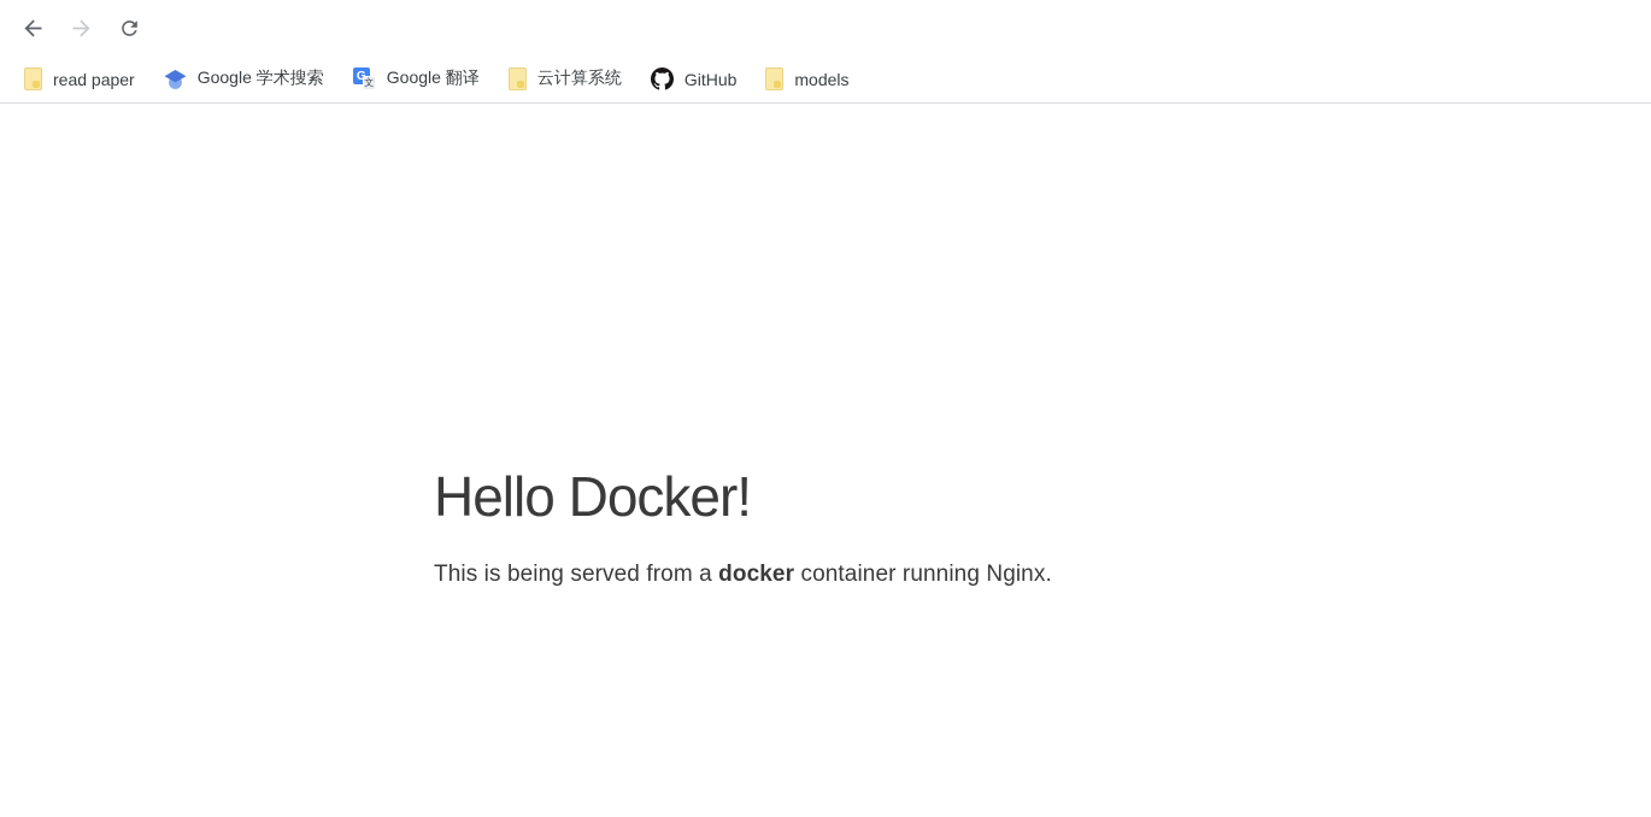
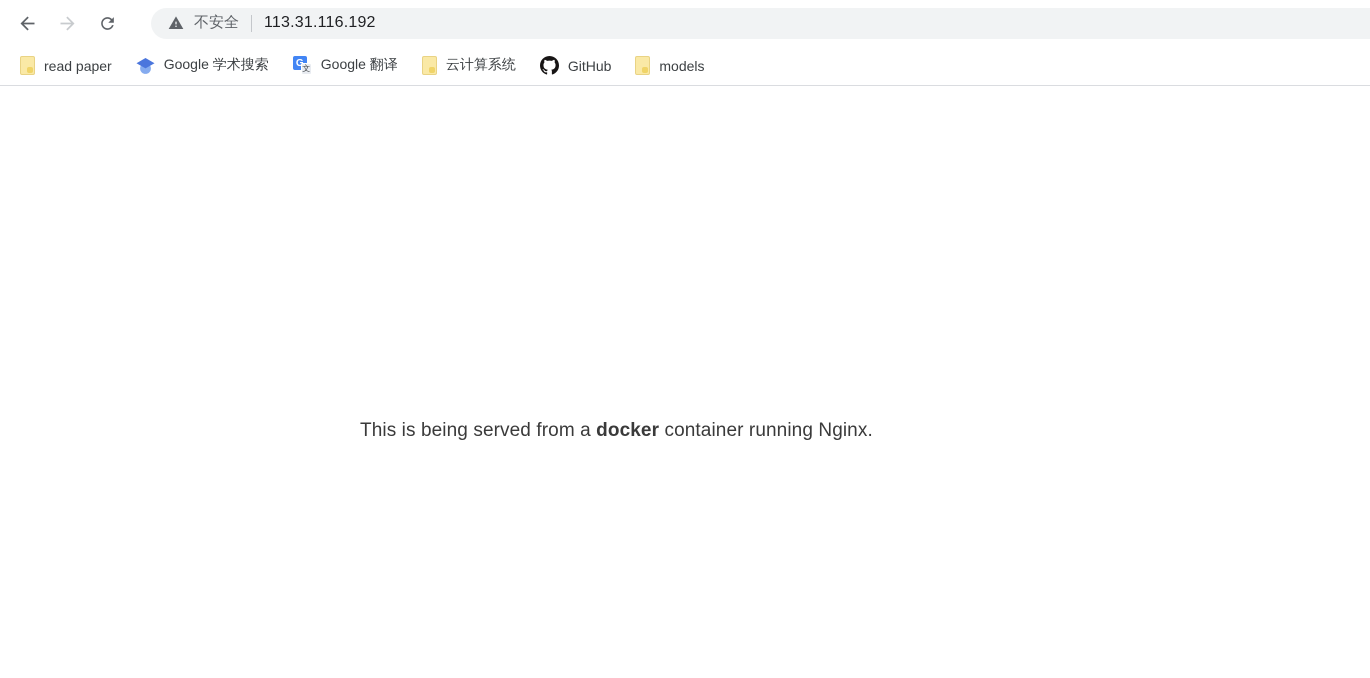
+ 不安全
+ 113.31.116.192
  read paper
  Google 学术搜索
  G
  文
  Google 翻译
  云计算系统
  GitHub
  models
- Hello Docker!
  This is being served from a docker container running Nginx.
